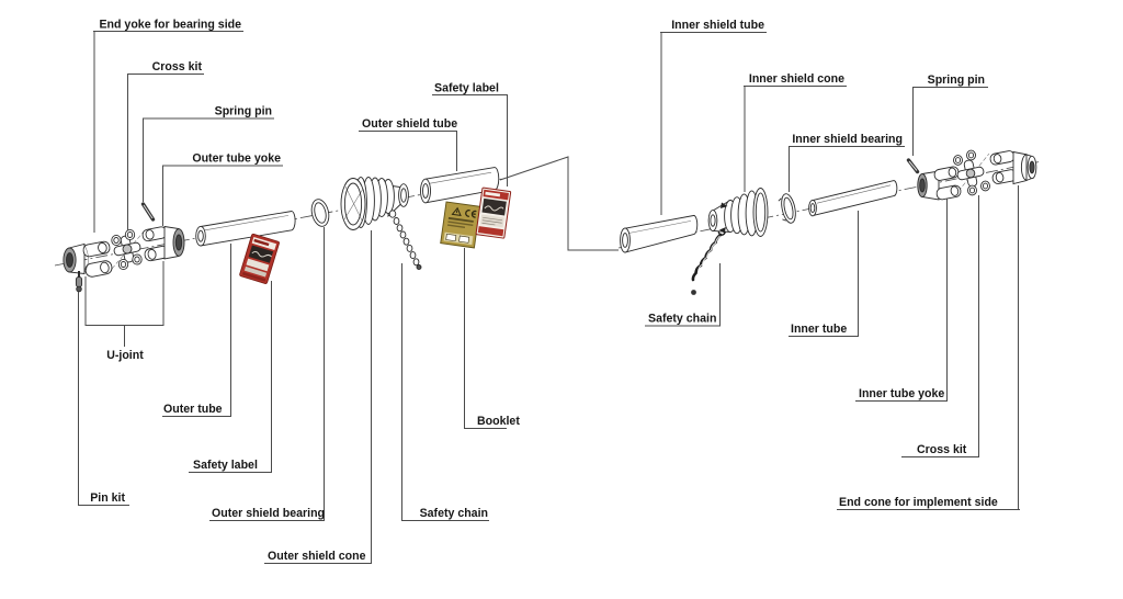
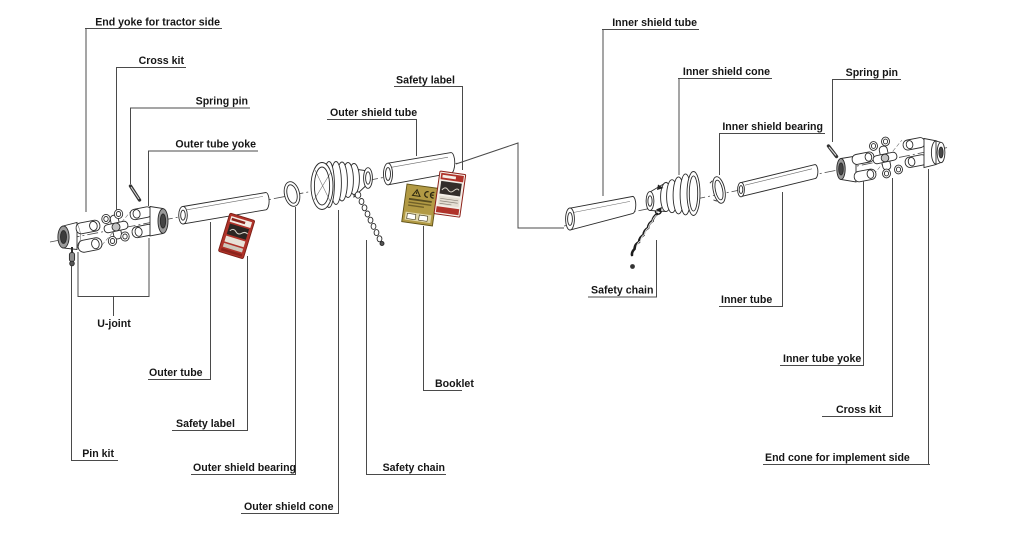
- End yoke for bearing side
+ End yoke for tractor side
  Cross kit
  Spring pin
  Outer tube yoke
  Outer shield tube
  Safety label
  Inner shield tube
  Inner shield cone
  Inner shield bearing
  Spring pin
  U-joint
  Outer tube
  Safety label
  Pin kit
  Outer shield bearing
  Outer shield cone
  Safety chain
  Booklet
  Safety chain
  Inner tube
  Inner tube yoke
  Cross kit
  End cone for implement side
